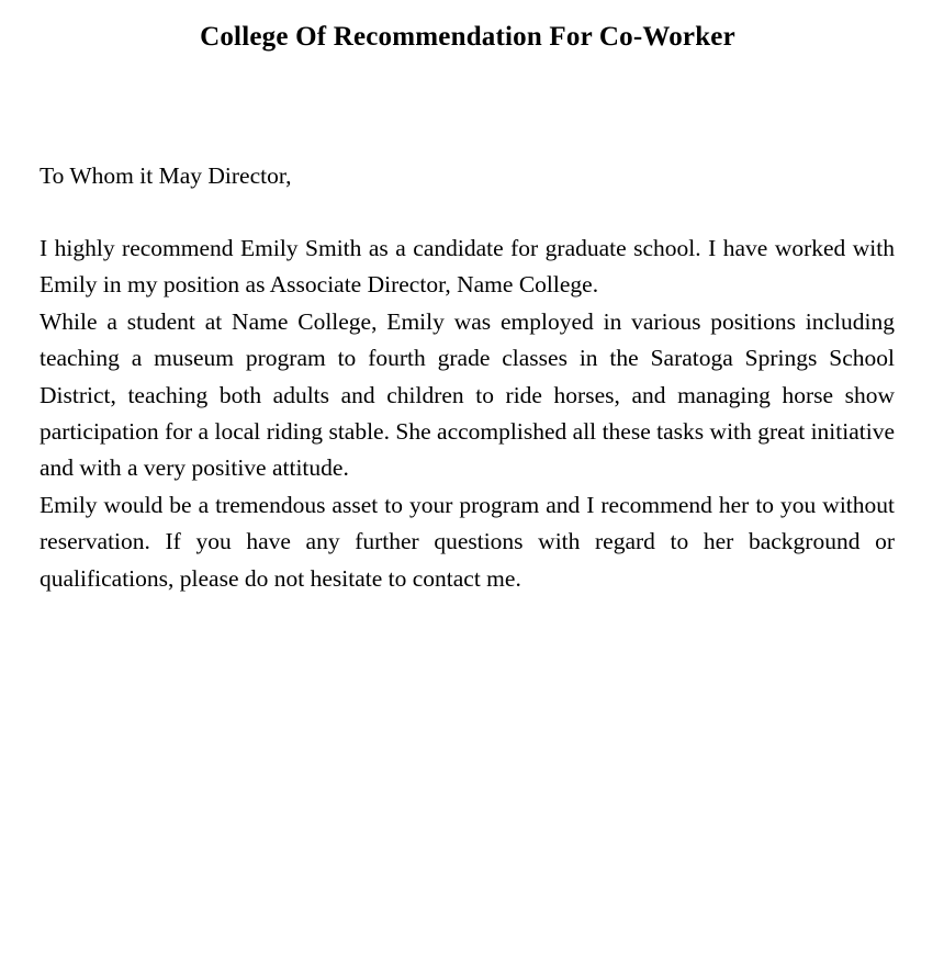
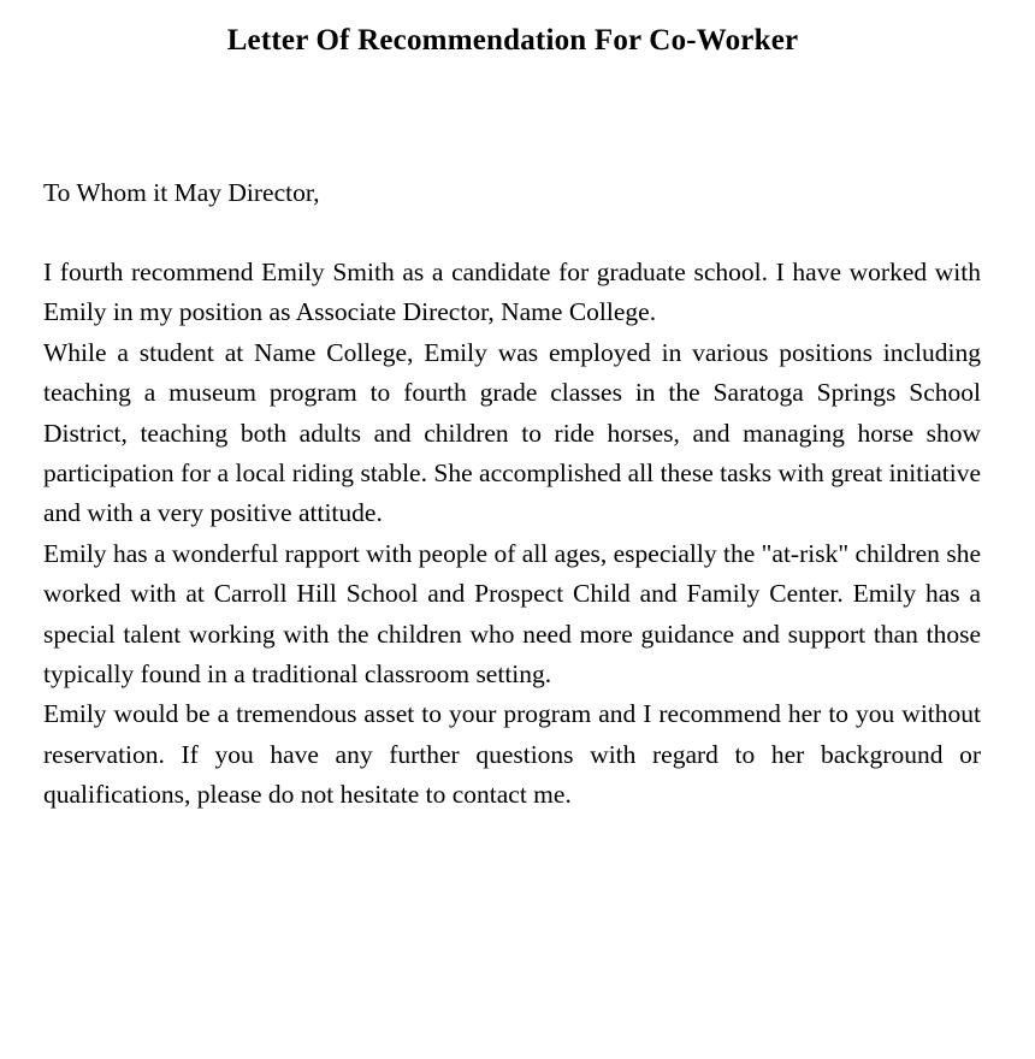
- College Of Recommendation For Co-Worker
+ Letter Of Recommendation For Co-Worker
  To Whom it May Director,
- I highly recommend Emily Smith as a candidate for graduate school. I have worked with Emily in my position as Associate Director, Name College.
+ I fourth recommend Emily Smith as a candidate for graduate school. I have worked with Emily in my position as Associate Director, Name College.
  While a student at Name College, Emily was employed in various positions including teaching a museum program to fourth grade classes in the Saratoga Springs School District, teaching both adults and children to ride horses, and managing horse show participation for a local riding stable. She accomplished all these tasks with great initiative and with a very positive attitude.
+ Emily has a wonderful rapport with people of all ages, especially the "at-risk" children she worked with at Carroll Hill School and Prospect Child and Family Center. Emily has a special talent working with the children who need more guidance and support than those typically found in a traditional classroom setting.
  Emily would be a tremendous asset to your program and I recommend her to you without reservation. If you have any further questions with regard to her background or qualifications, please do not hesitate to contact me.
